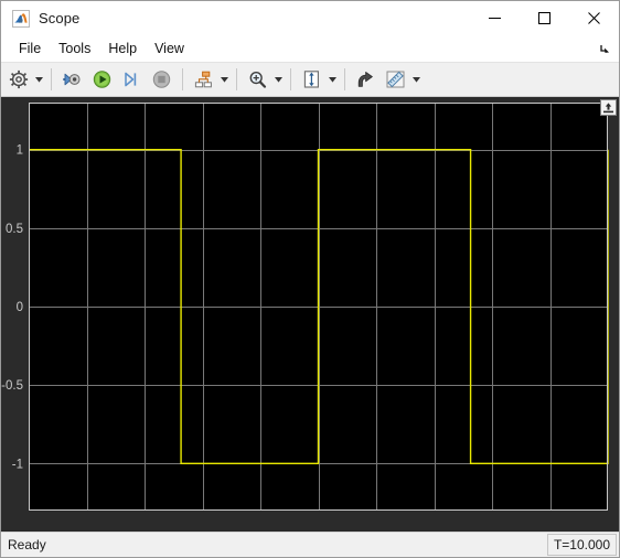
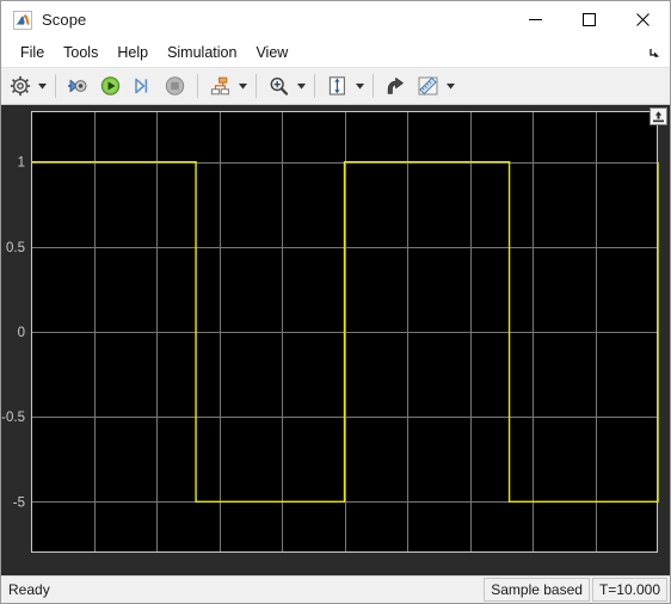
  Scope
  File
  Tools
  Help
+ Simulation
  View
- -1
+ -5
  -0.5
  0
  0.5
  1
  Ready
+ Sample based
  T=10.000
